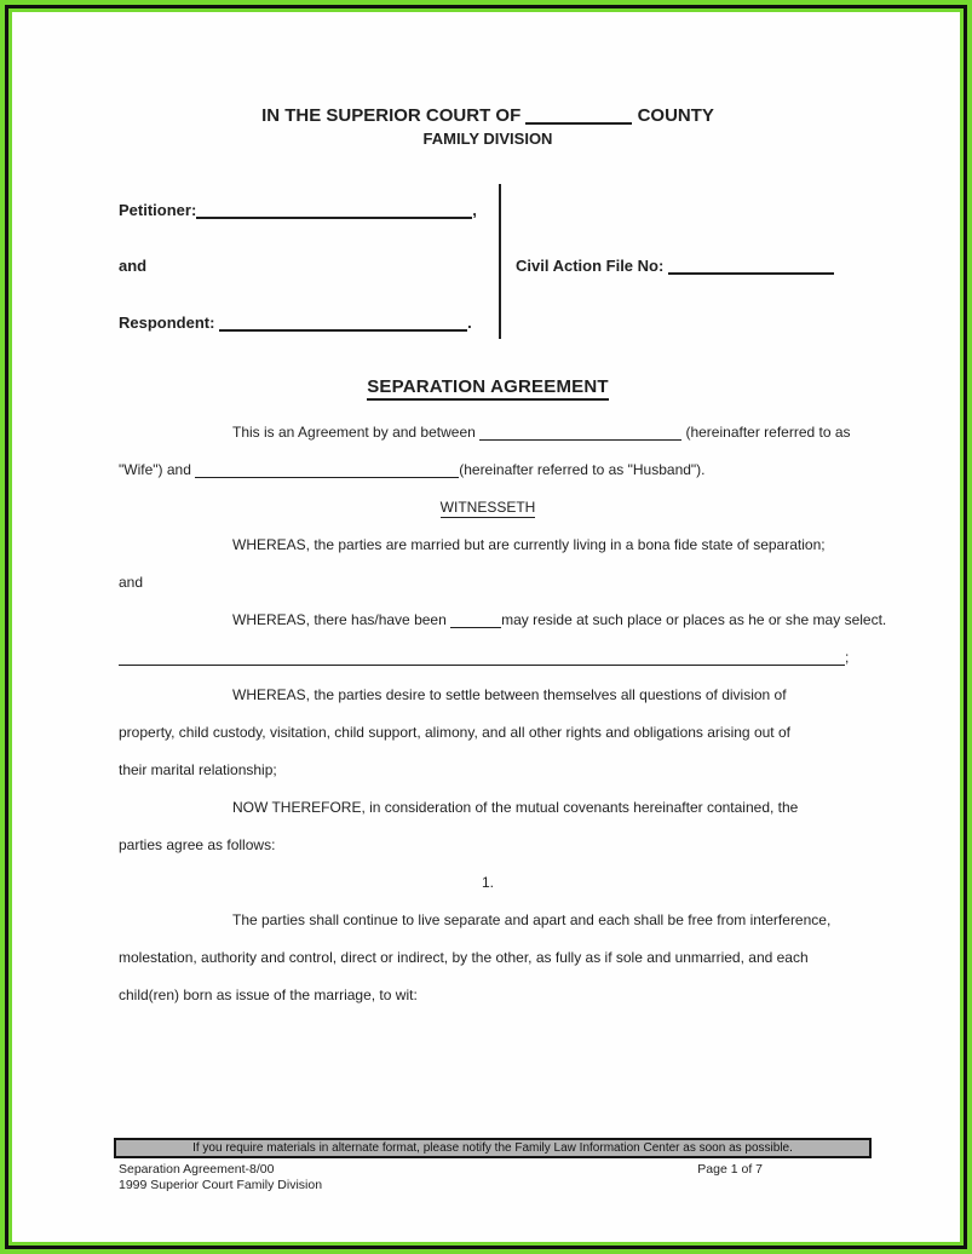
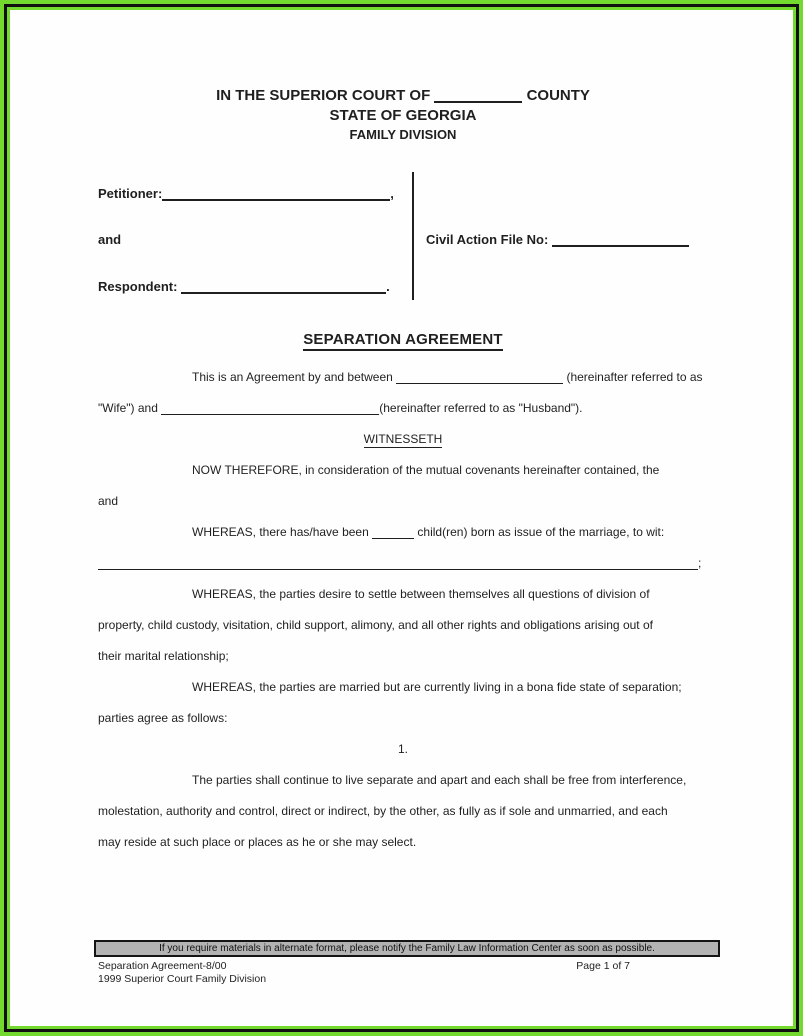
  IN THE SUPERIOR COURT OF COUNTY
+ STATE OF GEORGIA
  FAMILY DIVISION
  Petitioner: ,
  and
  Respondent: .
  Civil Action File No:
  SEPARATION AGREEMENT
  This is an Agreement by and between (hereinafter referred to as
  "Wife") and (hereinafter referred to as "Husband").
  WITNESSETH
- WHEREAS, the parties are married but are currently living in a bona fide state of separation;
+ NOW THEREFORE, in consideration of the mutual covenants hereinafter contained, the
  and
- WHEREAS, there has/have been may reside at such place or places as he or she may select.
+ WHEREAS, there has/have been child(ren) born as issue of the marriage, to wit:
  ;
  WHEREAS, the parties desire to settle between themselves all questions of division of
  property, child custody, visitation, child support, alimony, and all other rights and obligations arising out of
  their marital relationship;
- NOW THEREFORE, in consideration of the mutual covenants hereinafter contained, the
+ WHEREAS, the parties are married but are currently living in a bona fide state of separation;
  parties agree as follows:
  1.
  The parties shall continue to live separate and apart and each shall be free from interference,
  molestation, authority and control, direct or indirect, by the other, as fully as if sole and unmarried, and each
- child(ren) born as issue of the marriage, to wit:
+ may reside at such place or places as he or she may select.
  If you require materials in alternate format, please notify the Family Law Information Center as soon as possible.
  Separation Agreement-8/00
  1999 Superior Court Family Division
  Page 1 of 7
